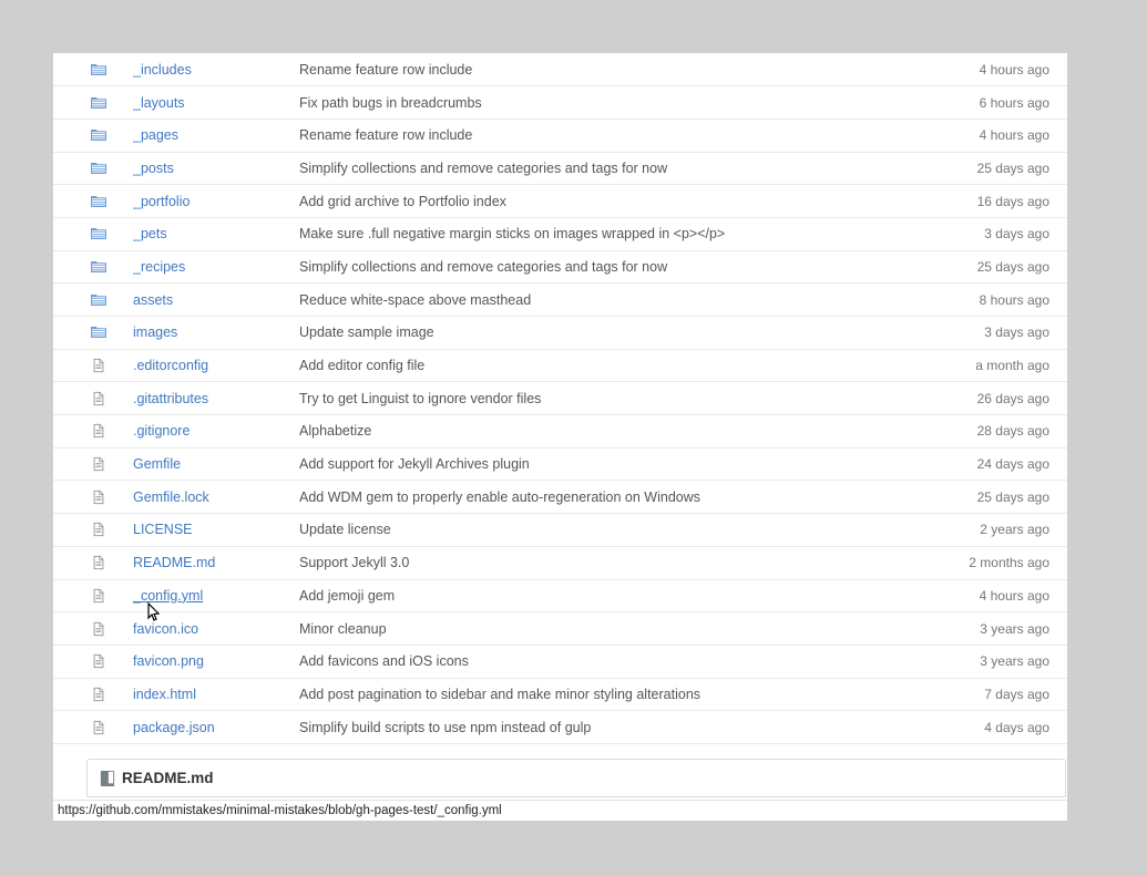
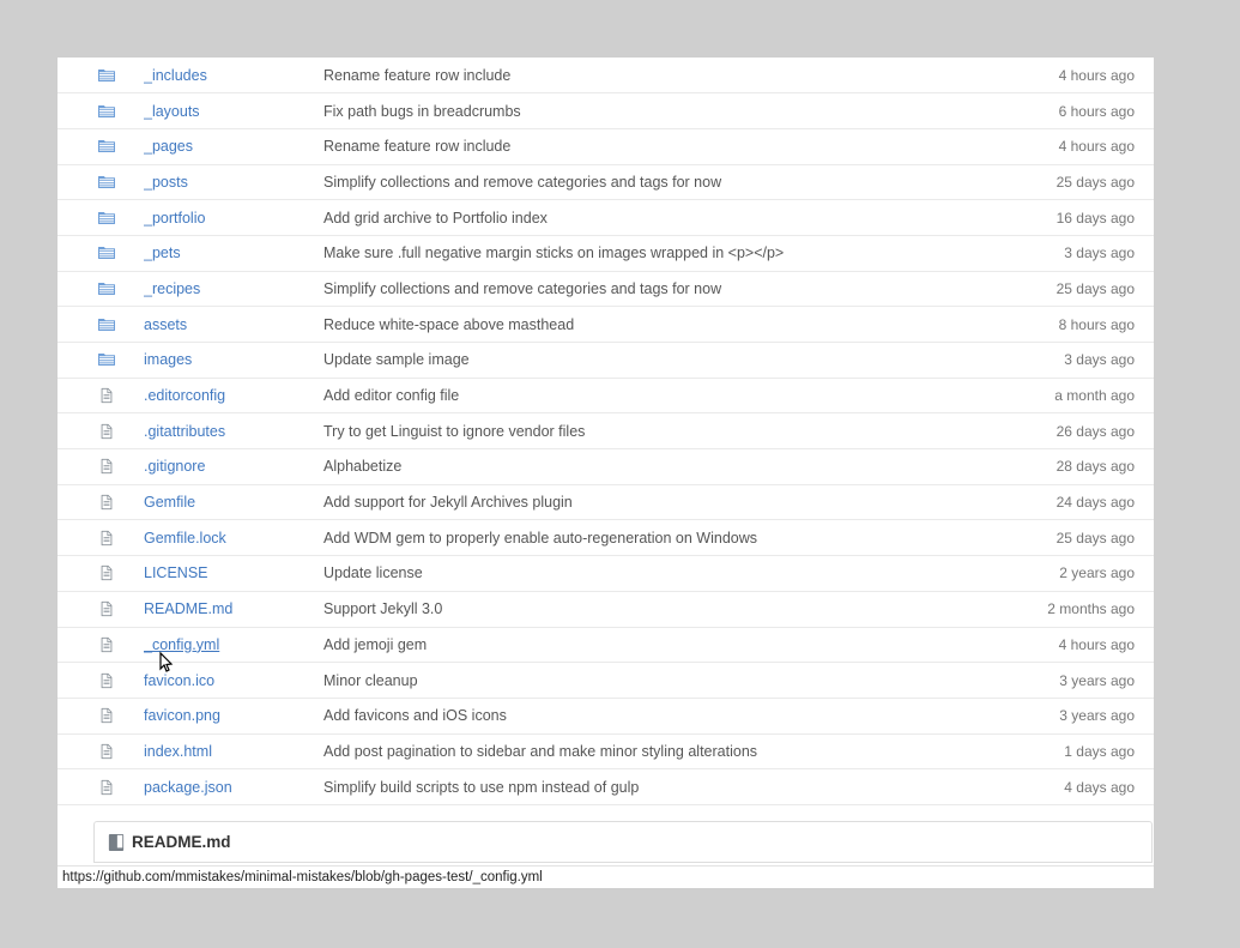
  	_includes	Rename feature row include	4 hours ago
  	_layouts	Fix path bugs in breadcrumbs	6 hours ago
  	_pages	Rename feature row include	4 hours ago
  	_posts	Simplify collections and remove categories and tags for now	25 days ago
  	_portfolio	Add grid archive to Portfolio index	16 days ago
  	_pets	Make sure .full negative margin sticks on images wrapped in <p></p>	3 days ago
  	_recipes	Simplify collections and remove categories and tags for now	25 days ago
  	assets	Reduce white-space above masthead	8 hours ago
  	images	Update sample image	3 days ago
  	.editorconfig	Add editor config file	a month ago
  	.gitattributes	Try to get Linguist to ignore vendor files	26 days ago
  	.gitignore	Alphabetize	28 days ago
  	Gemfile	Add support for Jekyll Archives plugin	24 days ago
  	Gemfile.lock	Add WDM gem to properly enable auto-regeneration on Windows	25 days ago
  	LICENSE	Update license	2 years ago
  	README.md	Support Jekyll 3.0	2 months ago
  	_config.yml	Add jemoji gem	4 hours ago
  	favicon.ico	Minor cleanup	3 years ago
  	favicon.png	Add favicons and iOS icons	3 years ago
- 	index.html	Add post pagination to sidebar and make minor styling alterations	7 days ago
+ 	index.html	Add post pagination to sidebar and make minor styling alterations	1 days ago
  	package.json	Simplify build scripts to use npm instead of gulp	4 days ago
  README.md
  https://github.com/mmistakes/minimal-mistakes/blob/gh-pages-test/_config.yml
